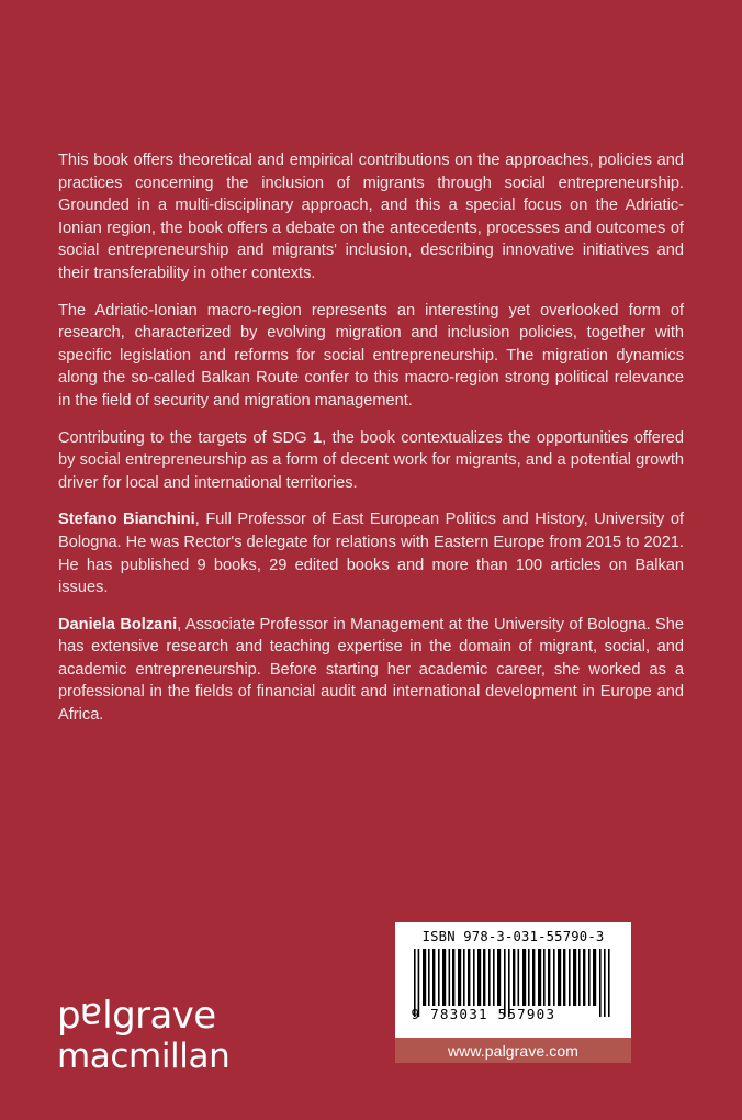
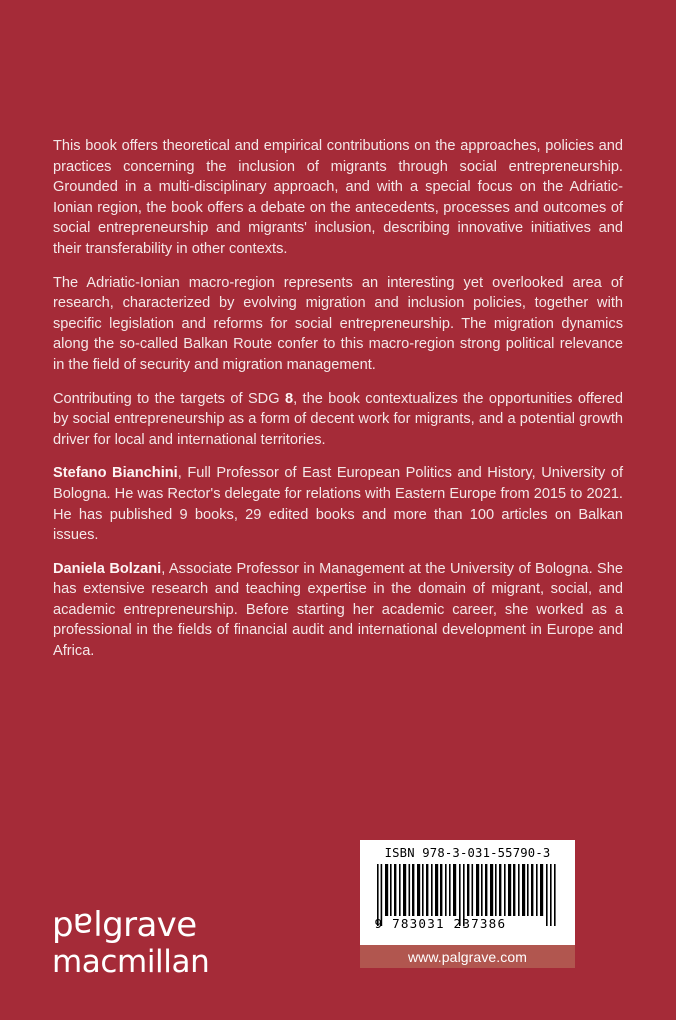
- This book offers theoretical and empirical contributions on the approaches, policies and practices concerning the inclusion of migrants through social entrepreneurship. Grounded in a multi-disciplinary approach, and this a special focus on the Adriatic-Ionian region, the book offers a debate on the antecedents, processes and outcomes of social entrepreneurship and migrants' inclusion, describing innovative initiatives and their transferability in other contexts.
+ This book offers theoretical and empirical contributions on the approaches, policies and practices concerning the inclusion of migrants through social entrepreneurship. Grounded in a multi-disciplinary approach, and with a special focus on the Adriatic-Ionian region, the book offers a debate on the antecedents, processes and outcomes of social entrepreneurship and migrants' inclusion, describing innovative initiatives and their transferability in other contexts.
- The Adriatic-Ionian macro-region represents an interesting yet overlooked form of research, characterized by evolving migration and inclusion policies, together with specific legislation and reforms for social entrepreneurship. The migration dynamics along the so-called Balkan Route confer to this macro-region strong political relevance in the field of security and migration management.
+ The Adriatic-Ionian macro-region represents an interesting yet overlooked area of research, characterized by evolving migration and inclusion policies, together with specific legislation and reforms for social entrepreneurship. The migration dynamics along the so-called Balkan Route confer to this macro-region strong political relevance in the field of security and migration management.
- Contributing to the targets of SDG 1, the book contextualizes the opportunities offered by social entrepreneurship as a form of decent work for migrants, and a potential growth driver for local and international territories.
+ Contributing to the targets of SDG 8, the book contextualizes the opportunities offered by social entrepreneurship as a form of decent work for migrants, and a potential growth driver for local and international territories.
  Stefano Bianchini, Full Professor of East European Politics and History, University of Bologna. He was Rector's delegate for relations with Eastern Europe from 2015 to 2021. He has published 9 books, 29 edited books and more than 100 articles on Balkan issues.
  Daniela Bolzani, Associate Professor in Management at the University of Bologna. She has extensive research and teaching expertise in the domain of migrant, social, and academic entrepreneurship. Before starting her academic career, she worked as a professional in the fields of financial audit and international development in Europe and Africa.
  macmillan
  ISBN 978-3-031-55790-3
- 9 783031 557903
+ 9 783031 237386
  www.palgrave.com
